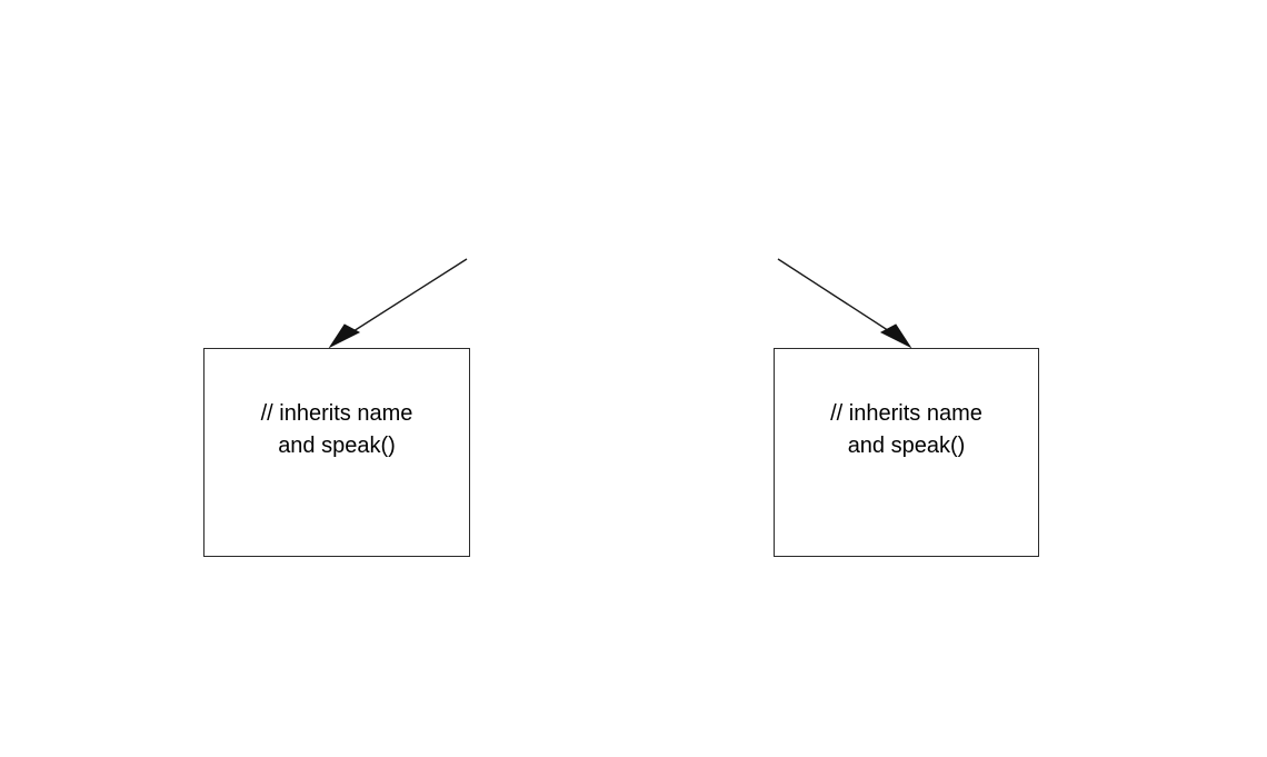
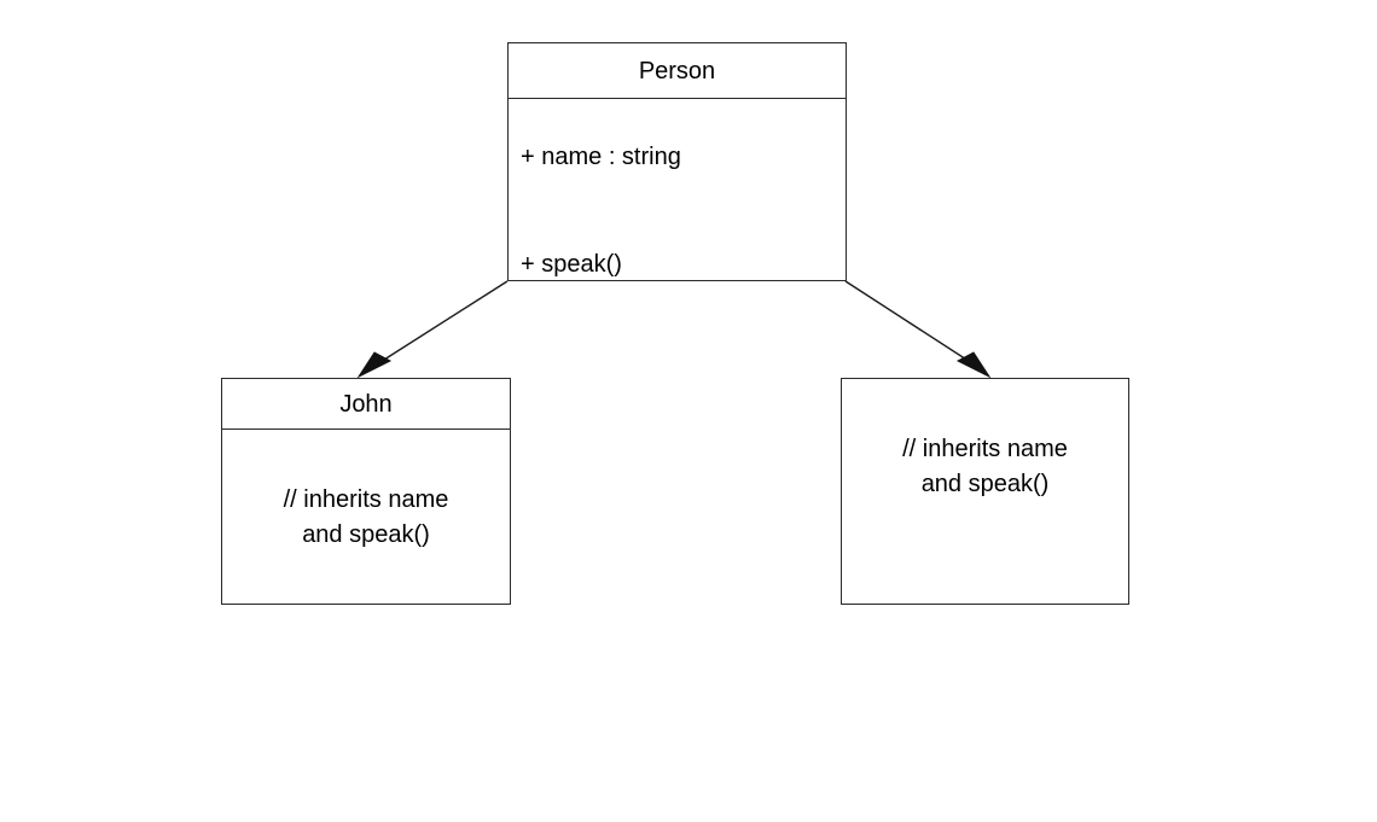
+ Person
+ + name : string
+ + speak()
+ John
  // inherits name
  and speak()
  // inherits name
  and speak()
